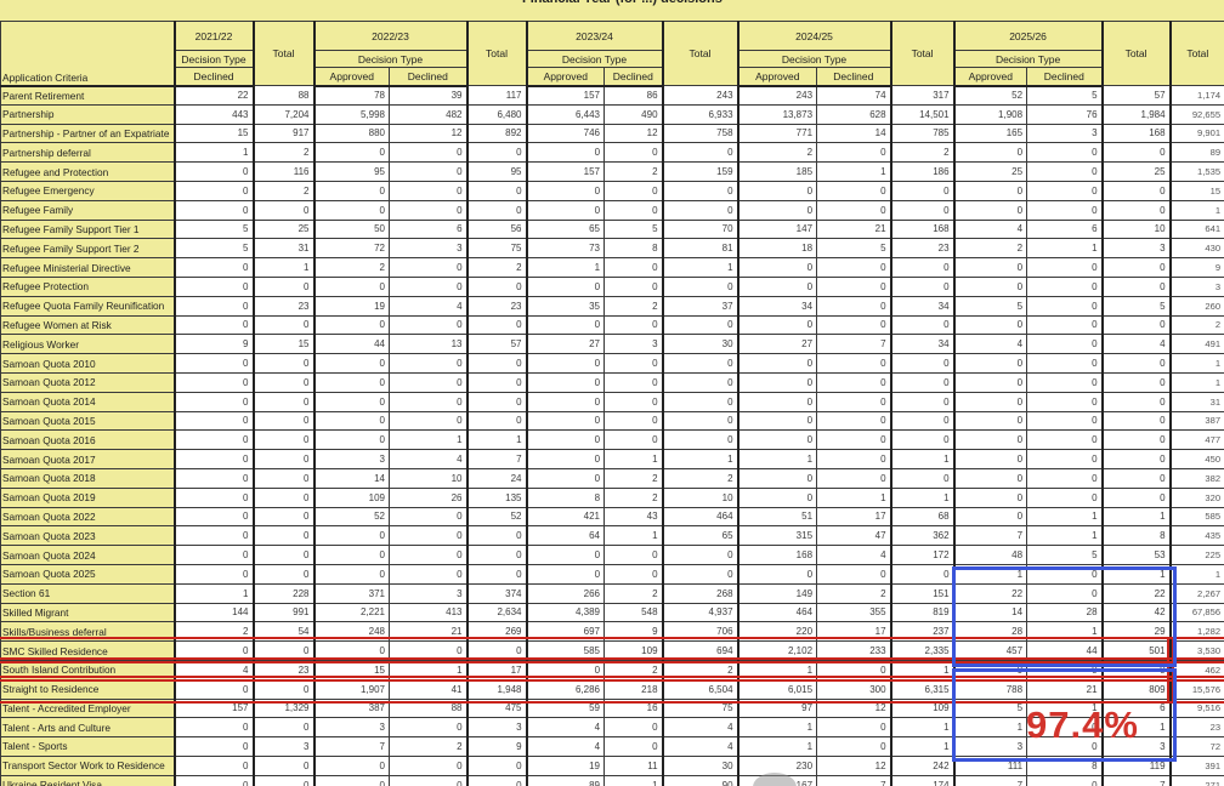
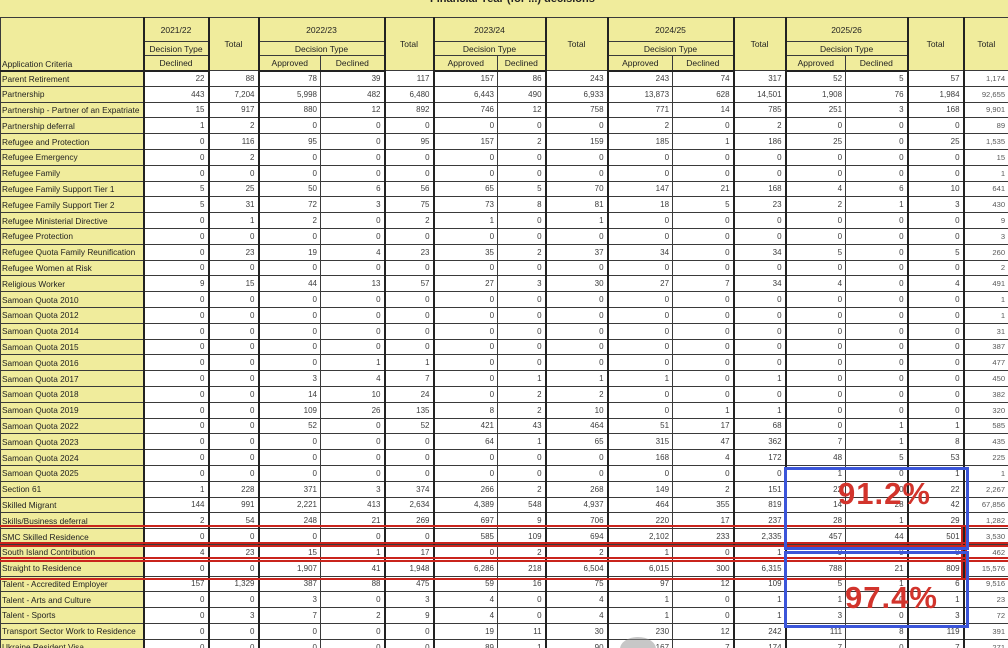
  Application Criteria	2021/22	Total	2022/23	Total	2023/24	Total	2024/25	Total	2025/26	Total	Total
  Decision Type	Decision Type	Decision Type	Decision Type	Decision Type
  Declined	Approved	Declined	Approved	Declined	Approved	Declined	Approved	Declined
  Parent Retirement	22	88	78	39	117	157	86	243	243	74	317	52	5	57	1,174
  Partnership	443	7,204	5,998	482	6,480	6,443	490	6,933	13,873	628	14,501	1,908	76	1,984	92,655
- Partnership - Partner of an Expatriate	15	917	880	12	892	746	12	758	771	14	785	165	3	168	9,901
+ Partnership - Partner of an Expatriate	15	917	880	12	892	746	12	758	771	14	785	251	3	168	9,901
  Partnership deferral	1	2	0	0	0	0	0	0	2	0	2	0	0	0	89
  Refugee and Protection	0	116	95	0	95	157	2	159	185	1	186	25	0	25	1,535
  Refugee Emergency	0	2	0	0	0	0	0	0	0	0	0	0	0	0	15
  Refugee Family	0	0	0	0	0	0	0	0	0	0	0	0	0	0	1
  Refugee Family Support Tier 1	5	25	50	6	56	65	5	70	147	21	168	4	6	10	641
  Refugee Family Support Tier 2	5	31	72	3	75	73	8	81	18	5	23	2	1	3	430
  Refugee Ministerial Directive	0	1	2	0	2	1	0	1	0	0	0	0	0	0	9
  Refugee Protection	0	0	0	0	0	0	0	0	0	0	0	0	0	0	3
  Refugee Quota Family Reunification	0	23	19	4	23	35	2	37	34	0	34	5	0	5	260
  Refugee Women at Risk	0	0	0	0	0	0	0	0	0	0	0	0	0	0	2
  Religious Worker	9	15	44	13	57	27	3	30	27	7	34	4	0	4	491
  Samoan Quota 2010	0	0	0	0	0	0	0	0	0	0	0	0	0	0	1
  Samoan Quota 2012	0	0	0	0	0	0	0	0	0	0	0	0	0	0	1
  Samoan Quota 2014	0	0	0	0	0	0	0	0	0	0	0	0	0	0	31
  Samoan Quota 2015	0	0	0	0	0	0	0	0	0	0	0	0	0	0	387
  Samoan Quota 2016	0	0	0	1	1	0	0	0	0	0	0	0	0	0	477
  Samoan Quota 2017	0	0	3	4	7	0	1	1	1	0	1	0	0	0	450
  Samoan Quota 2018	0	0	14	10	24	0	2	2	0	0	0	0	0	0	382
  Samoan Quota 2019	0	0	109	26	135	8	2	10	0	1	1	0	0	0	320
  Samoan Quota 2022	0	0	52	0	52	421	43	464	51	17	68	0	1	1	585
  Samoan Quota 2023	0	0	0	0	0	64	1	65	315	47	362	7	1	8	435
  Samoan Quota 2024	0	0	0	0	0	0	0	0	168	4	172	48	5	53	225
  Samoan Quota 2025	0	0	0	0	0	0	0	0	0	0	0	1	0	1	1
  Section 61	1	228	371	3	374	266	2	268	149	2	151	22	0	22	2,267
  Skilled Migrant	144	991	2,221	413	2,634	4,389	548	4,937	464	355	819	14	28	42	67,856
  Skills/Business deferral	2	54	248	21	269	697	9	706	220	17	237	28	1	29	1,282
  SMC Skilled Residence	0	0	0	0	0	585	109	694	2,102	233	2,335	457	44	501	3,530
  South Island Contribution	4	23	15	1	17	0	2	2	1	0	1	0	0	0	462
  Straight to Residence	0	0	1,907	41	1,948	6,286	218	6,504	6,015	300	6,315	788	21	809	15,576
  Talent - Accredited Employer	157	1,329	387	88	475	59	16	75	97	12	109	5	1	6	9,516
  Talent - Arts and Culture	0	0	3	0	3	4	0	4	1	0	1	1	0	1	23
  Talent - Sports	0	3	7	2	9	4	0	4	1	0	1	3	0	3	72
  Transport Sector Work to Residence	0	0	0	0	0	19	11	30	230	12	242	111	8	119	391
  Ukraine Resident Visa	0	0	0	0	0	89	1	90	167	7	174	7	0	7	271
+ 91.2%
  97.4%
